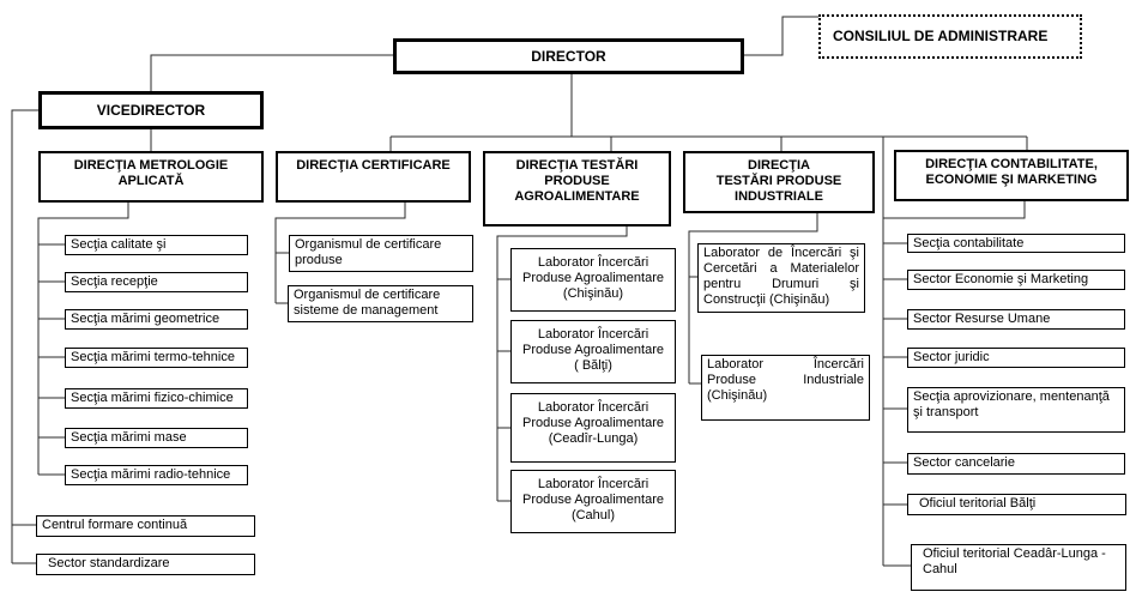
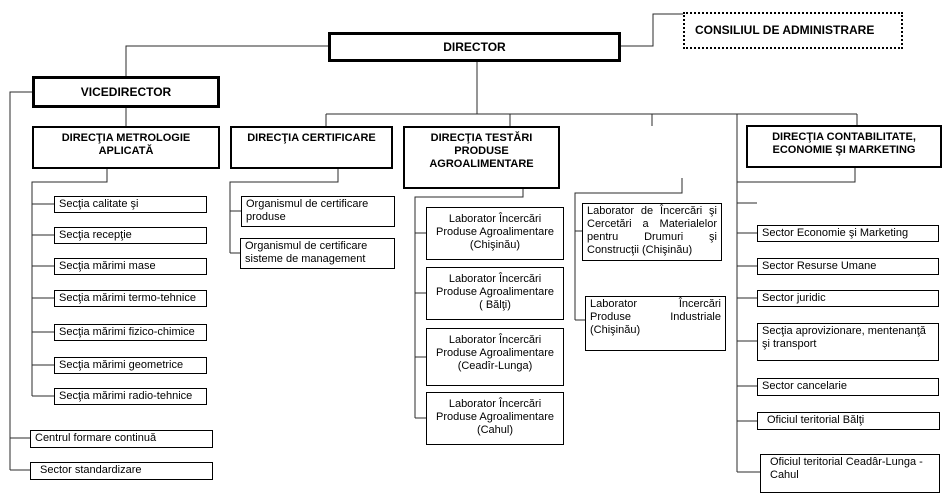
  DIRECTOR
  CONSILIUL DE ADMINISTRARE
  VICEDIRECTOR
  DIRECŢIA METROLOGIE
  APLICATĂ
  DIRECŢIA CERTIFICARE
  DIRECŢIA TESTĂRI
  PRODUSE
  AGROALIMENTARE
- DIRECŢIA
- TESTĂRI PRODUSE
- INDUSTRIALE
  DIRECŢIA CONTABILITATE,
  ECONOMIE ŞI MARKETING
  Secţia recepţie
- Secţia mărimi geometrice
+ Secţia mărimi mase
  Secţia mărimi termo-tehnice
  Secţia mărimi fizico-chimice
- Secţia mărimi mase
+ Secţia mărimi geometrice
  Secţia mărimi radio-tehnice
  Organismul de certificare
  produse
  Organismul de certificare
  sisteme de management
  Laborator Încercări
  Produse Agroalimentare
  (Chişinău)
  Laborator Încercări
  Produse Agroalimentare
  ( Bălţi)
  Laborator Încercări
  Produse Agroalimentare
  (Ceadîr-Lunga)
  Laborator Încercări
  Produse Agroalimentare
  (Cahul)
  Laborator de Încercări şi Cercetări a Materialelor pentru Drumuri şi Construcţii (Chişinău)
  Laborator Încercări Produse Industriale (Chişinău)
- Secţia contabilitate
  Sector Economie şi Marketing
  Sector Resurse Umane
  Sector juridic
  Secţia aprovizionare, mentenanţă şi transport
  Sector cancelarie
  Oficiul teritorial Bălţi
  Oficiul teritorial Ceadâr-Lunga - Cahul
  Centrul formare continuă
  Sector standardizare
